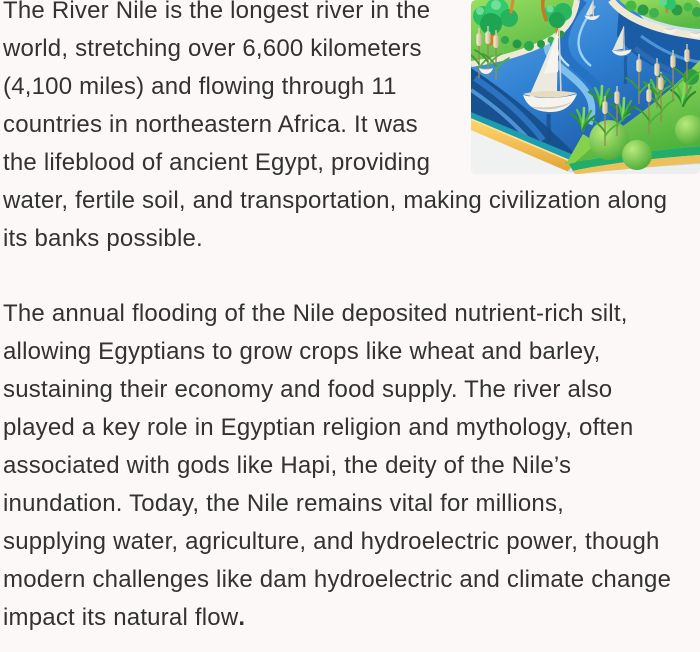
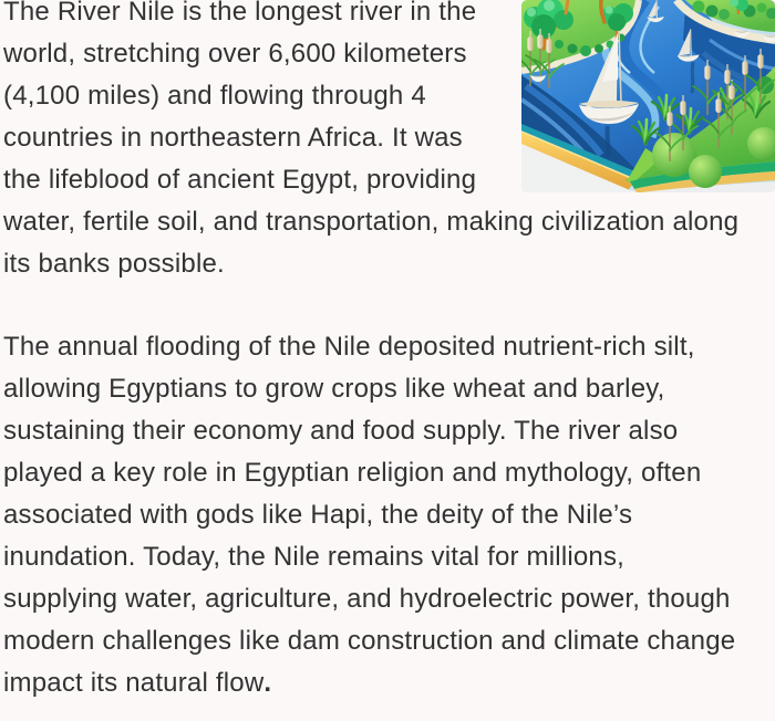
- The River Nile is the longest river in the world, stretching over 6,600 kilometers (4,100 miles) and flowing through 11 countries in northeastern Africa. It was the lifeblood of ancient Egypt, providing water, fertile soil, and transportation, making civilization along its banks possible.
+ The River Nile is the longest river in the world, stretching over 6,600 kilometers (4,100 miles) and flowing through 4 countries in northeastern Africa. It was the lifeblood of ancient Egypt, providing water, fertile soil, and transportation, making civilization along its banks possible.
- The annual flooding of the Nile deposited nutrient-rich silt, allowing Egyptians to grow crops like wheat and barley, sustaining their economy and food supply. The river also played a key role in Egyptian religion and mythology, often associated with gods like Hapi, the deity of the Nile’s inundation. Today, the Nile remains vital for millions, supplying water, agriculture, and hydroelectric power, though modern challenges like dam hydroelectric and climate change impact its natural flow.
+ The annual flooding of the Nile deposited nutrient-rich silt, allowing Egyptians to grow crops like wheat and barley, sustaining their economy and food supply. The river also played a key role in Egyptian religion and mythology, often associated with gods like Hapi, the deity of the Nile’s inundation. Today, the Nile remains vital for millions, supplying water, agriculture, and hydroelectric power, though modern challenges like dam construction and climate change impact its natural flow.
